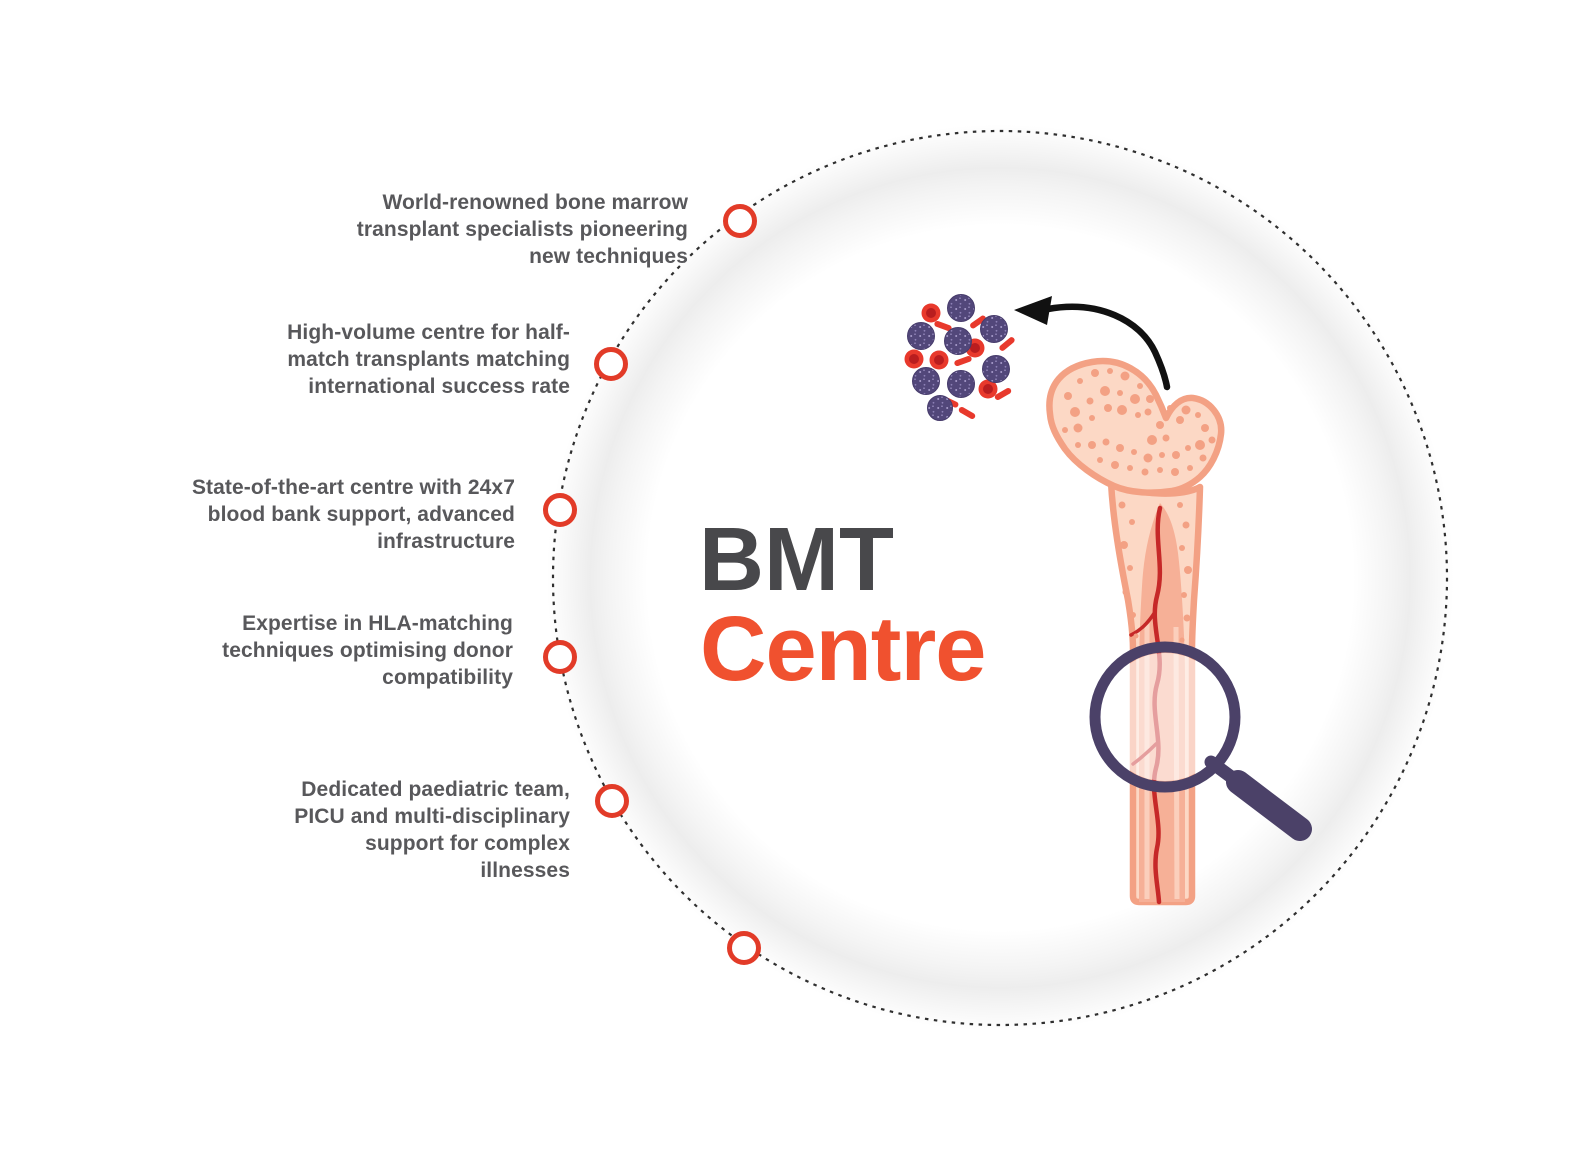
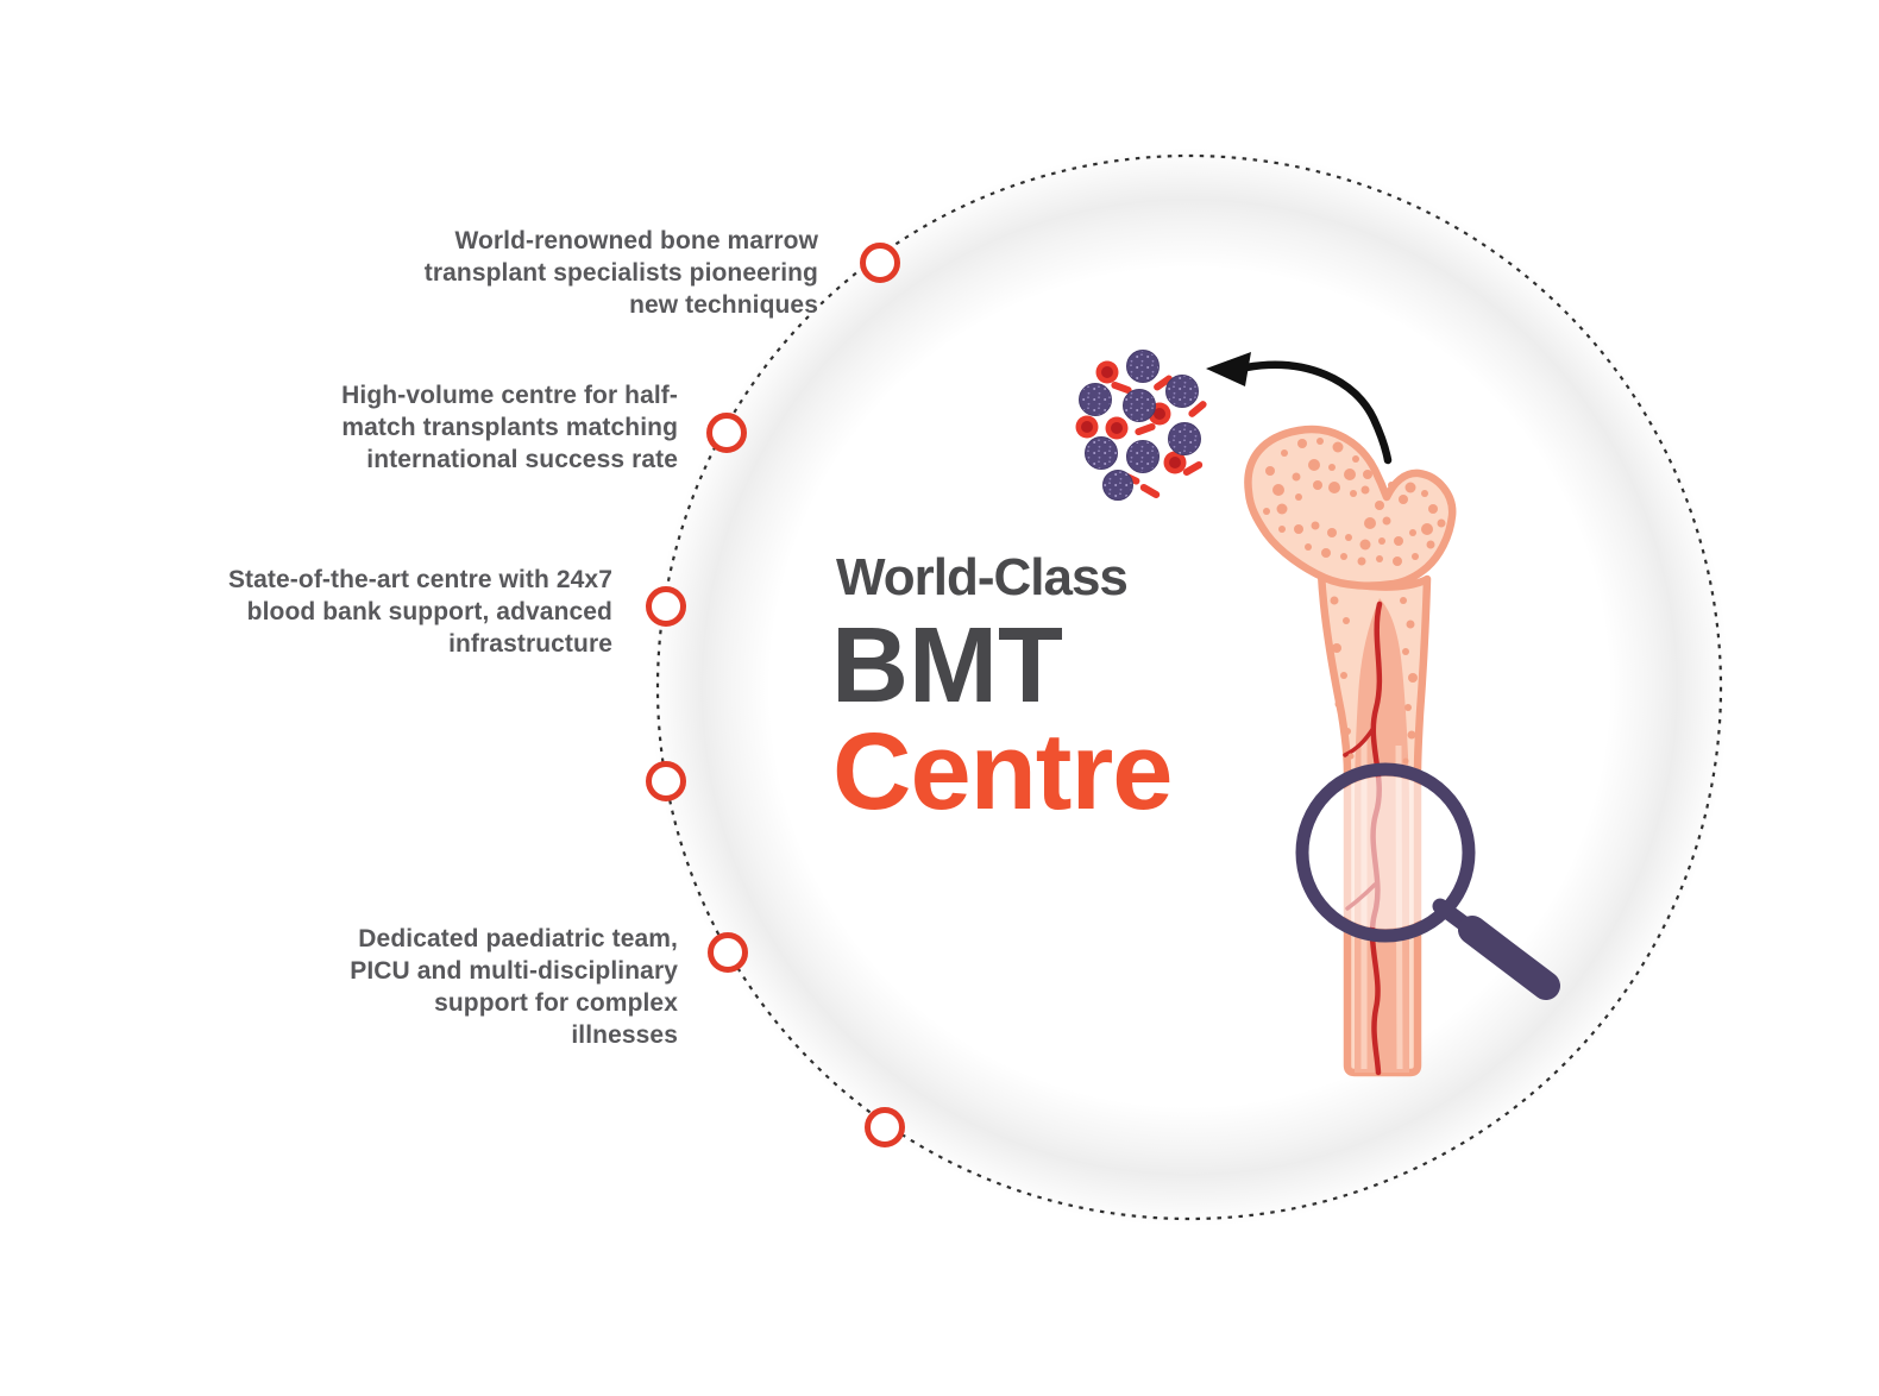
  World-renowned bone marrow
  transplant specialists pioneering
  new techniques
  High-volume centre for half-
  match transplants matching
  international success rate
  State-of-the-art centre with 24x7
  blood bank support, advanced
  infrastructure
- Expertise in HLA-matching
- techniques optimising donor
- compatibility
  Dedicated paediatric team,
  PICU and multi-disciplinary
  support for complex
  illnesses
+ World-Class
  BMT
  Centre
